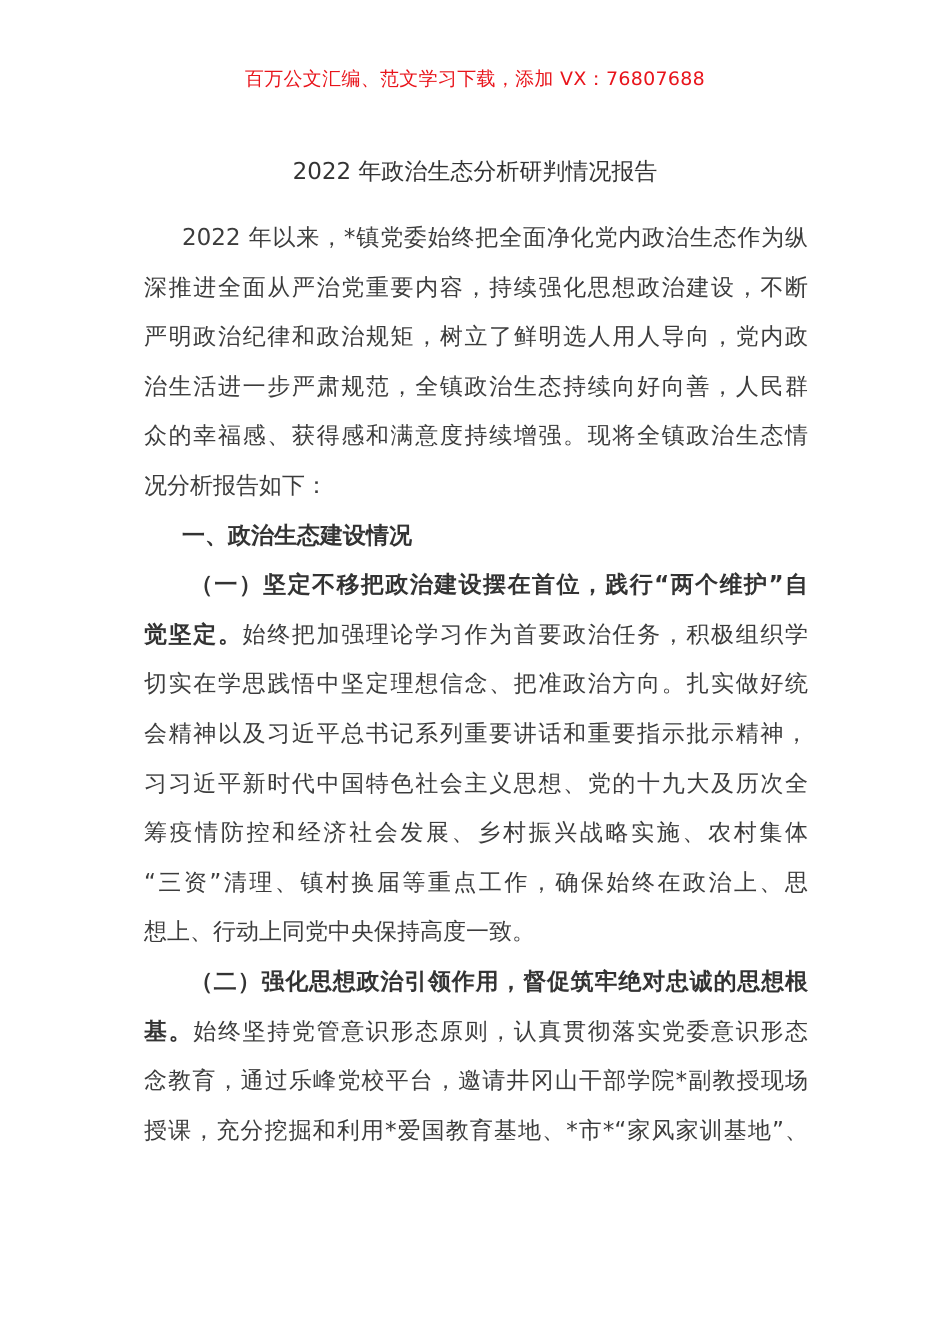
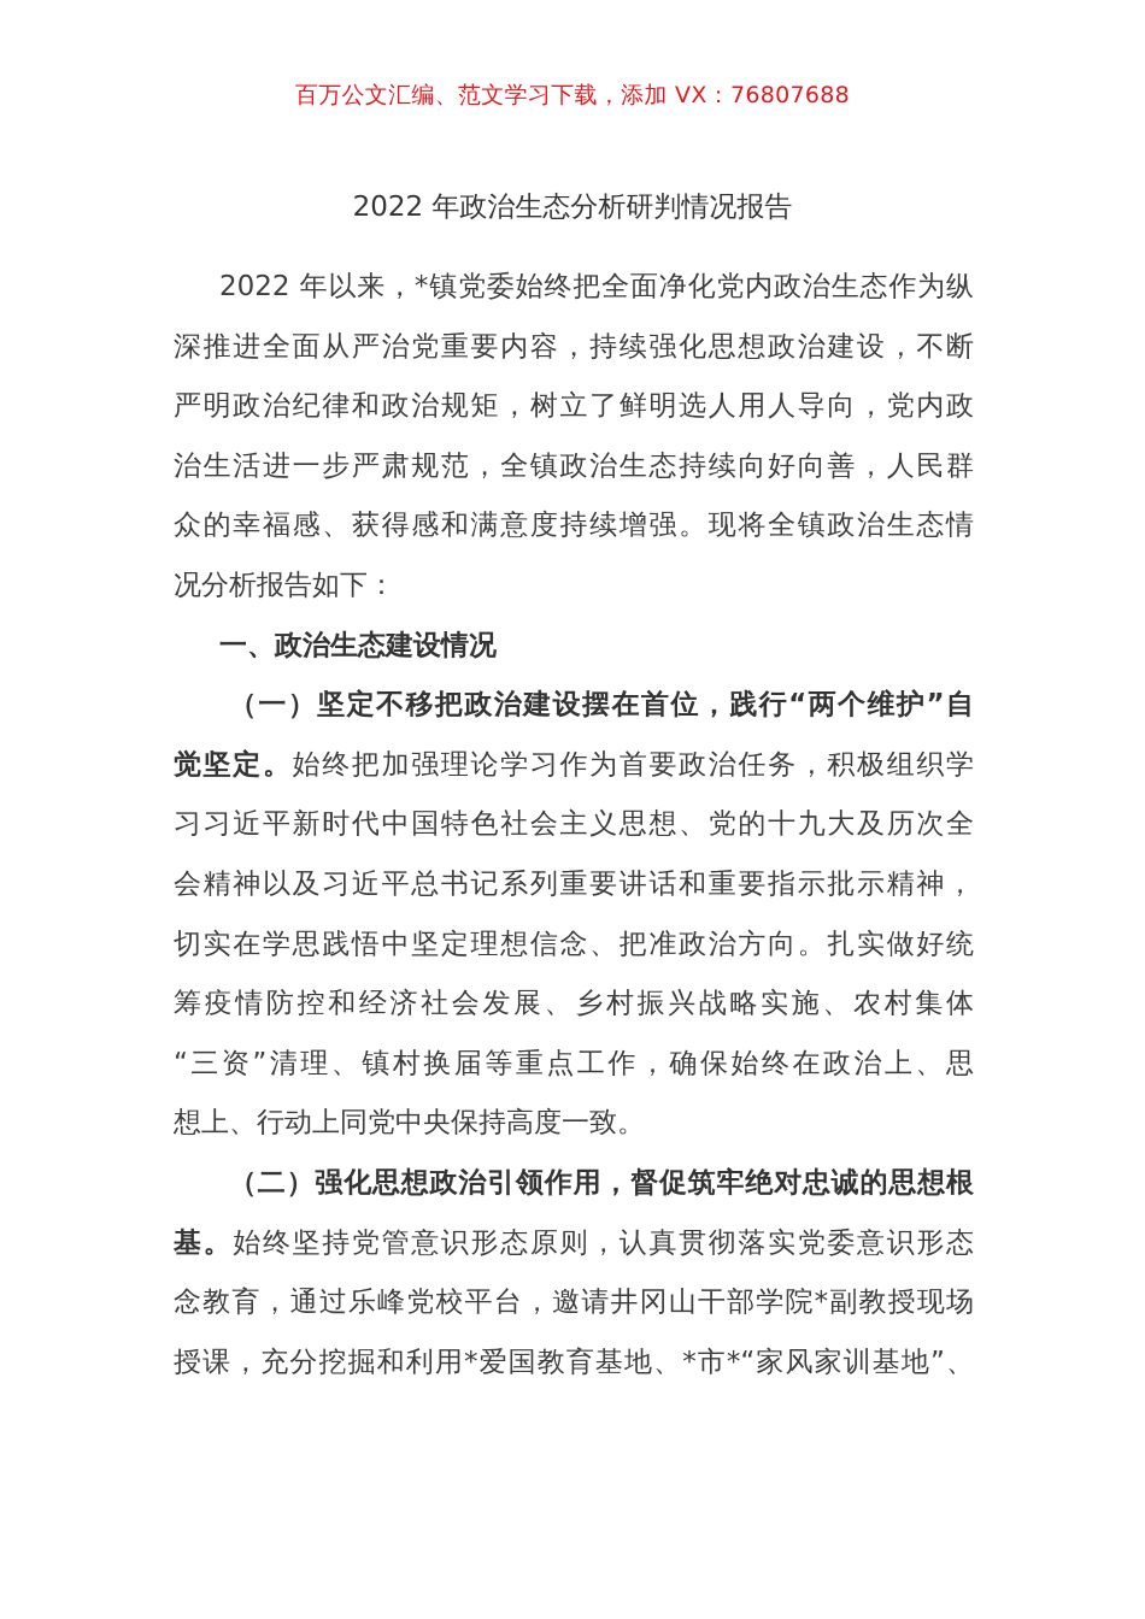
  百万公文汇编、范文学习下载，添加 VX：76807688
  2022 年政治生态分析研判情况报告
  2022 年以来，*镇党委始终把全面净化党内政治生态作为纵
  深推进全面从严治党重要内容，持续强化思想政治建设，不断
  严明政治纪律和政治规矩，树立了鲜明选人用人导向，党内政
  治生活进一步严肃规范，全镇政治生态持续向好向善，人民群
  众的幸福感、获得感和满意度持续增强。现将全镇政治生态情
  况分析报告如下：
  一、政治生态建设情况
  （一）坚定不移把政治建设摆在首位，践行“两个维护”自
  觉坚定。始终把加强理论学习作为首要政治任务，积极组织学
- 切实在学思践悟中坚定理想信念、把准政治方向。扎实做好统
+ 习习近平新时代中国特色社会主义思想、党的十九大及历次全
  会精神以及习近平总书记系列重要讲话和重要指示批示精神，
- 习习近平新时代中国特色社会主义思想、党的十九大及历次全
+ 切实在学思践悟中坚定理想信念、把准政治方向。扎实做好统
  筹疫情防控和经济社会发展、乡村振兴战略实施、农村集体
  “三资”清理、镇村换届等重点工作，确保始终在政治上、思
  想上、行动上同党中央保持高度一致。
  （二）强化思想政治引领作用，督促筑牢绝对忠诚的思想根
  基。始终坚持党管意识形态原则，认真贯彻落实党委意识形态
  念教育，通过乐峰党校平台，邀请井冈山干部学院*副教授现场
  授课，充分挖掘和利用*爱国教育基地、*市*“家风家训基地”、
